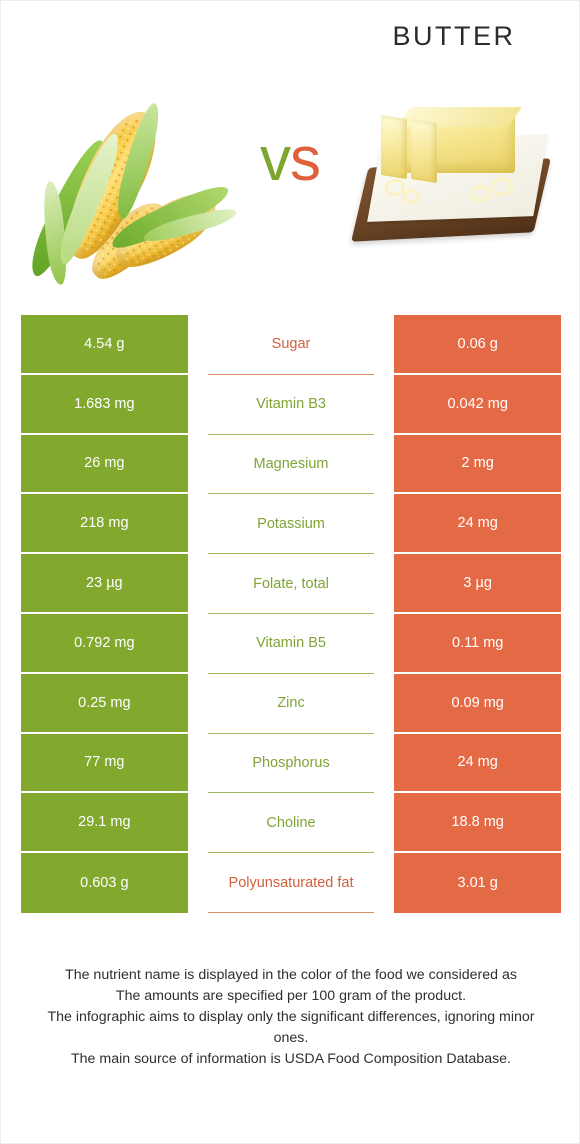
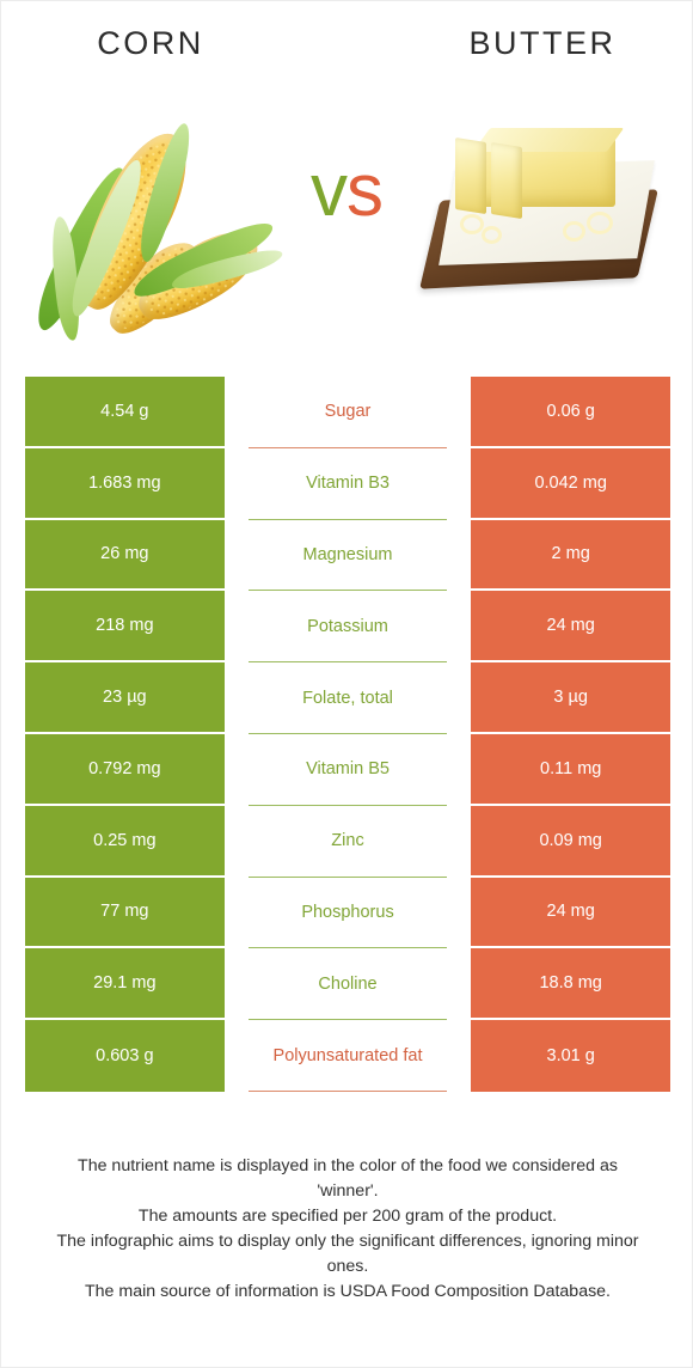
+ CORN
  BUTTER
  vs
  4.54 g
  Sugar
  0.06 g
  1.683 mg
  Vitamin B3
  0.042 mg
  26 mg
  Magnesium
  2 mg
  218 mg
  Potassium
  24 mg
  23 µg
  Folate, total
  3 µg
  0.792 mg
  Vitamin B5
  0.11 mg
  0.25 mg
  Zinc
  0.09 mg
  77 mg
  Phosphorus
  24 mg
  29.1 mg
  Choline
  18.8 mg
  0.603 g
  Polyunsaturated fat
  3.01 g
  The nutrient name is displayed in the color of the food we considered as
+ 'winner'.
- The amounts are specified per 100 gram of the product.
+ The amounts are specified per 200 gram of the product.
  The infographic aims to display only the significant differences, ignoring minor
  ones.
  The main source of information is USDA Food Composition Database.
